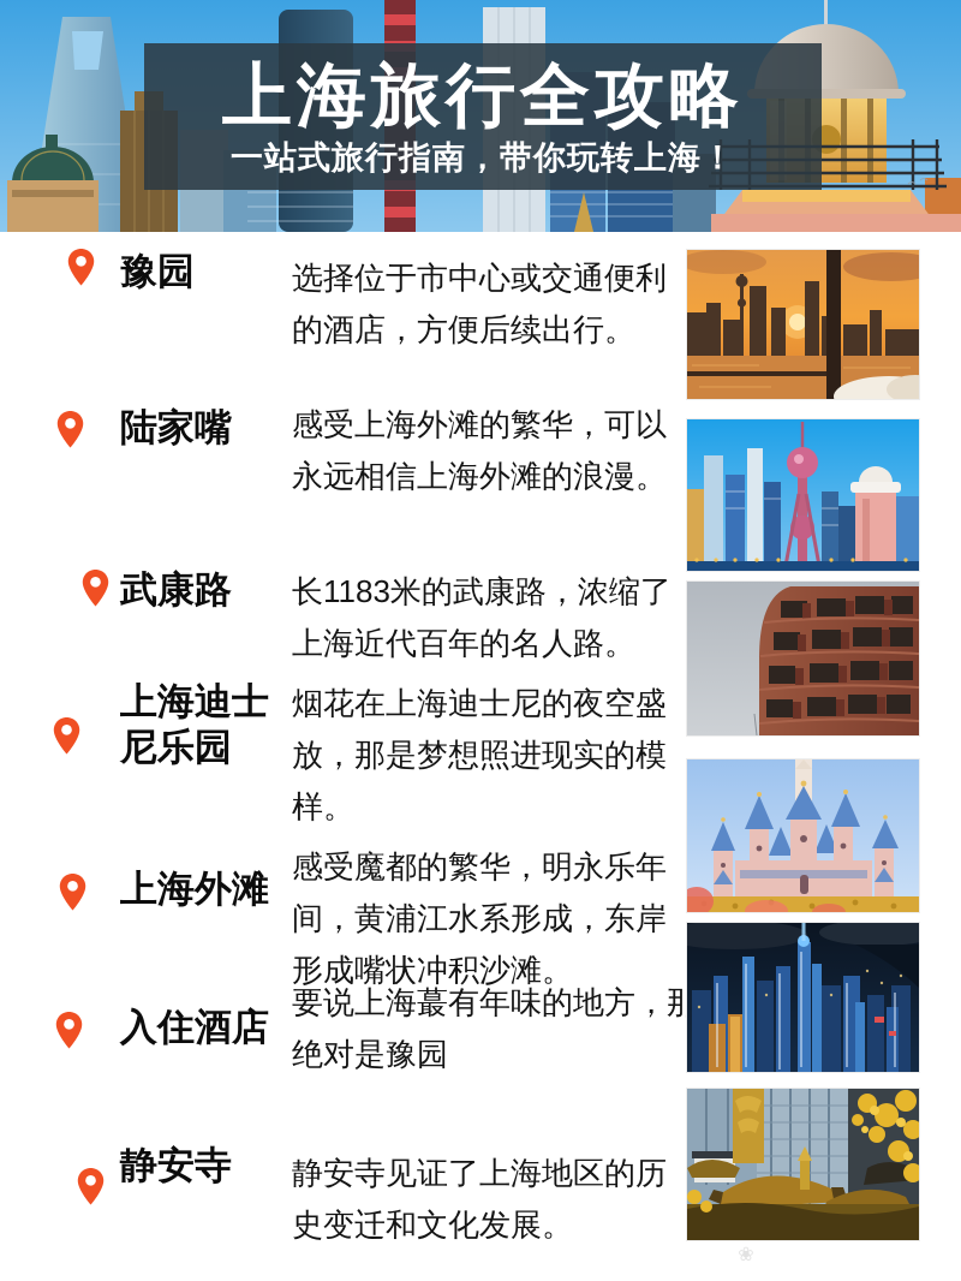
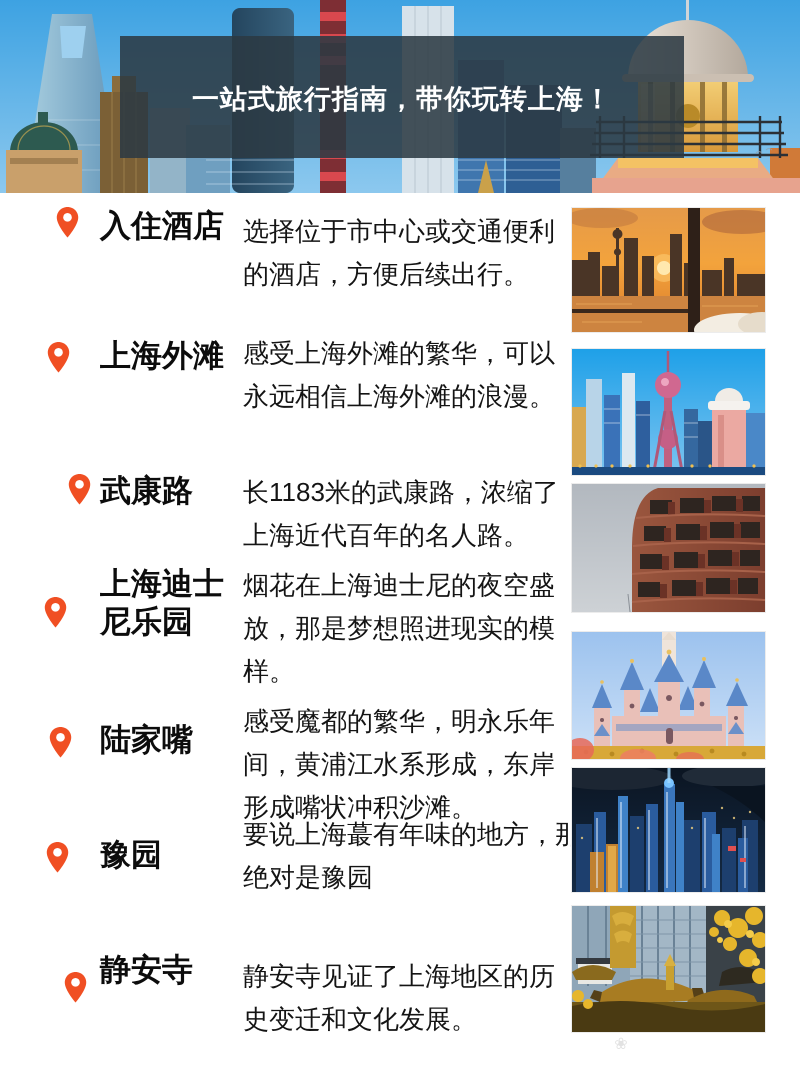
- 上海旅行全攻略
  一站式旅行指南，带你玩转上海！
- 豫园
+ 入住酒店
  选择位于市中心或交通便利
  的酒店，方便后续出行。
- 陆家嘴
+ 上海外滩
  感受上海外滩的繁华，可以
  永远相信上海外滩的浪漫。
  武康路
  长1183米的武康路，浓缩了
  上海近代百年的名人路。
  上海迪士
  尼乐园
  烟花在上海迪士尼的夜空盛
  放，那是梦想照进现实的模
  样。
- 上海外滩
+ 陆家嘴
  感受魔都的繁华，明永乐年
  间，黄浦江水系形成，东岸
  形成嘴状冲积沙滩。
- 入住酒店
+ 豫园
  要说上海蕞有年味的地方，那
  绝对是豫园
  静安寺
  静安寺见证了上海地区的历
  史变迁和文化发展。
  ❀
